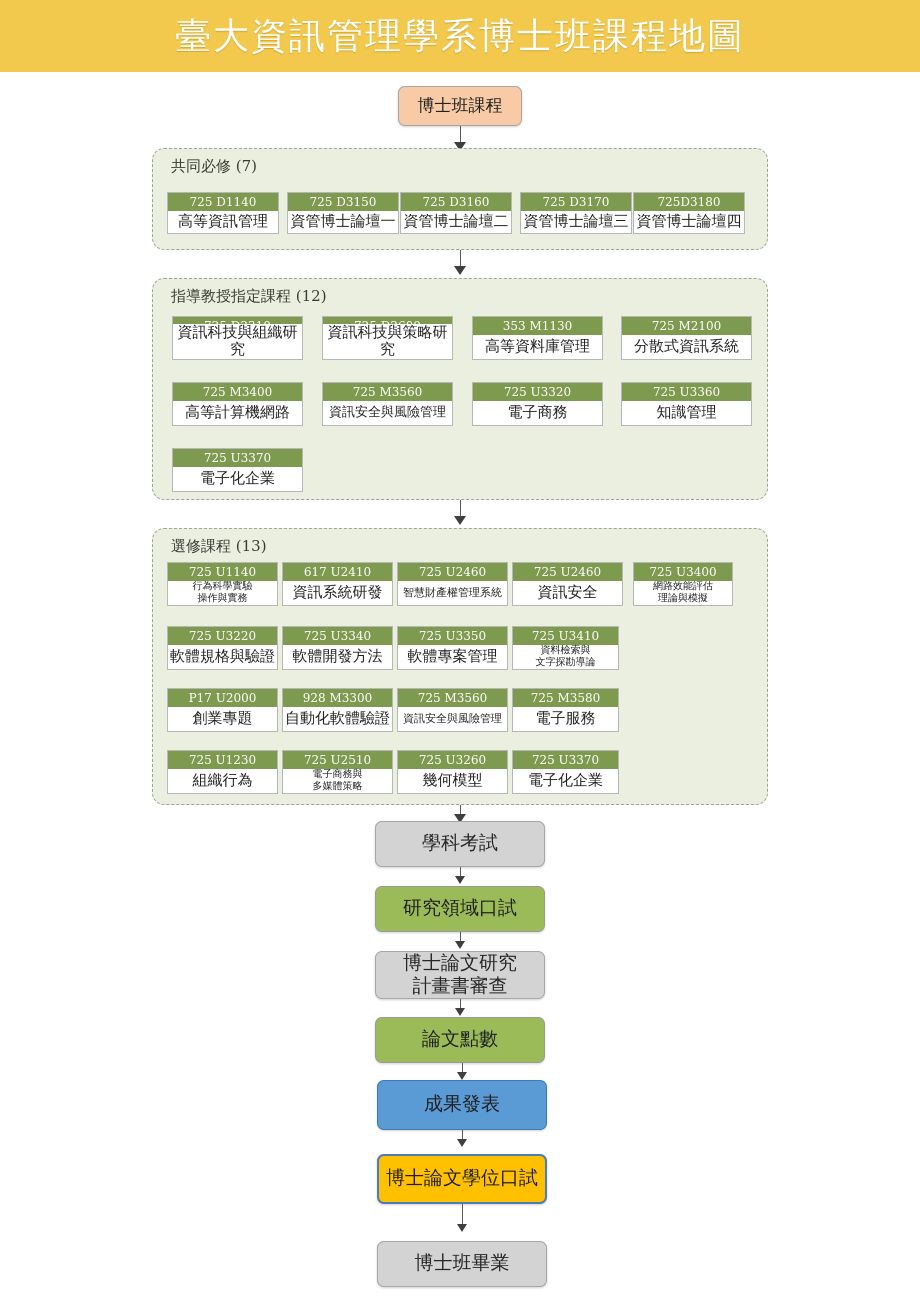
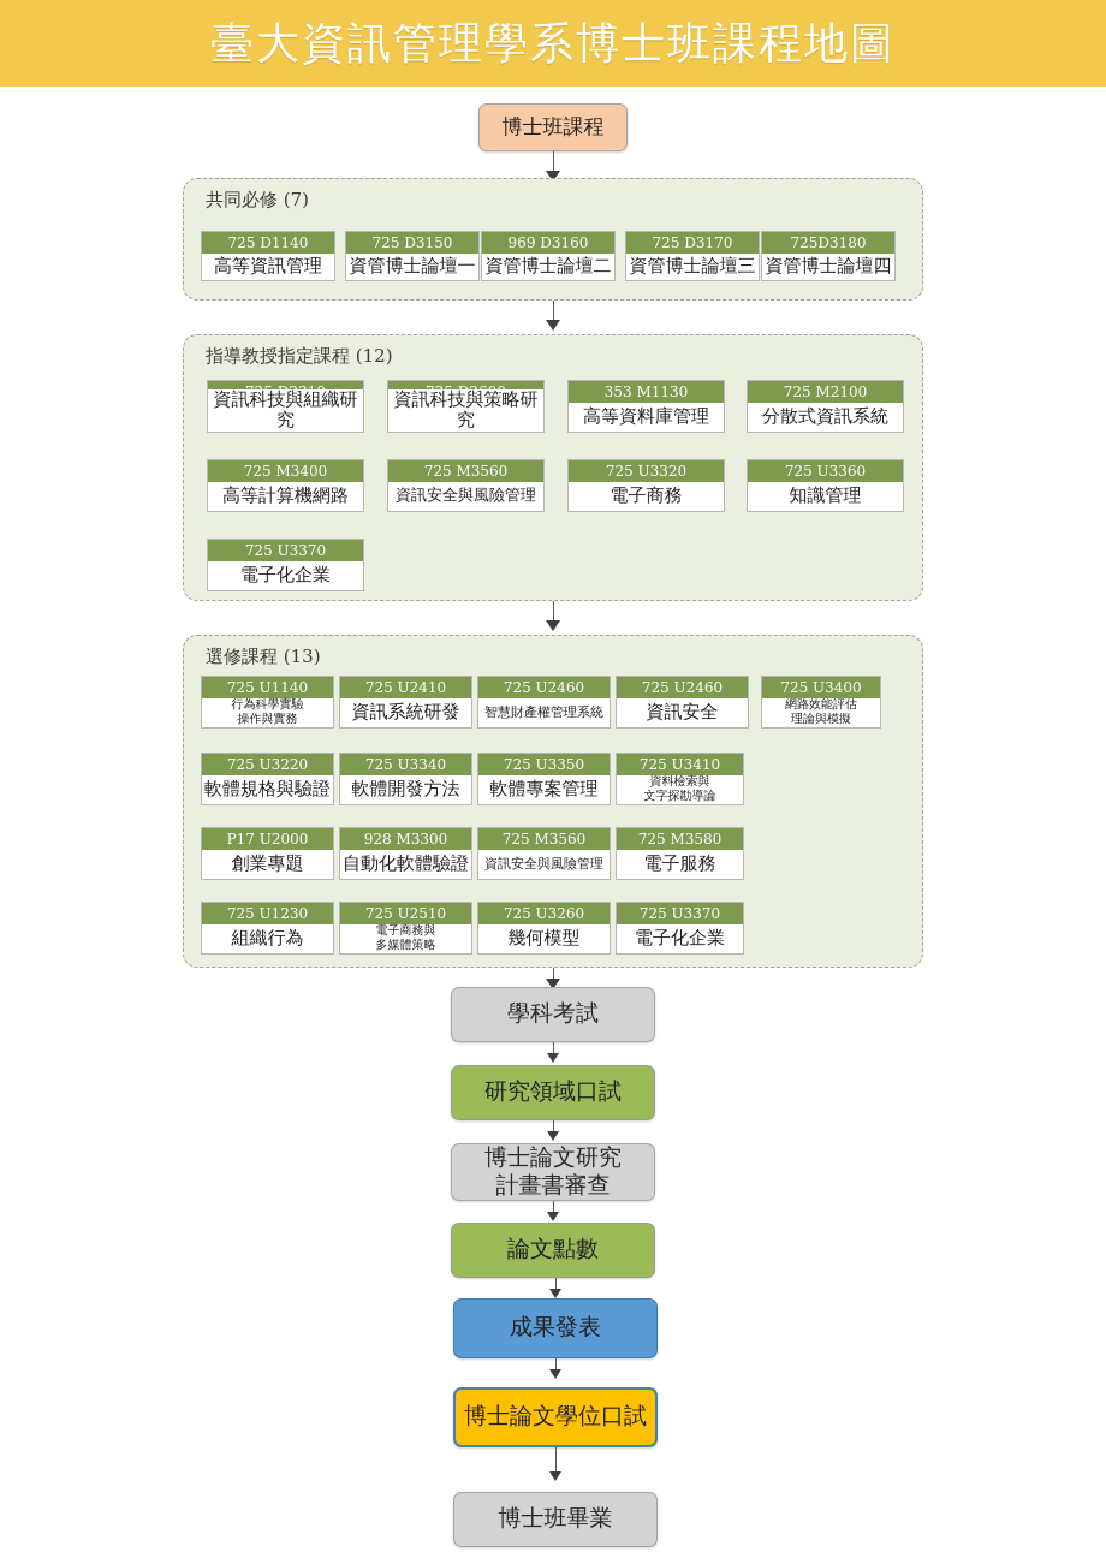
  臺大資訊管理學系博士班課程地圖
  博士班課程
  共同必修 (7)
  725 D1140
  高等資訊管理
  725 D3150
  資管博士論壇一
- 725 D3160
+ 969 D3160
  資管博士論壇二
  725 D3170
  資管博士論壇三
  725D3180
  資管博士論壇四
  指導教授指定課程 (12)
  資訊科技與組織研究
  資訊科技與策略研究
  353 M1130
  高等資料庫管理
  725 M2100
  分散式資訊系統
  725 M3400
  高等計算機網路
  725 M3560
  資訊安全與風險管理
  725 U3320
  電子商務
  725 U3360
  知識管理
  725 U3370
  電子化企業
  選修課程 (13)
  725 U1140
  行為科學實驗
  操作與實務
- 617 U2410
+ 725 U2410
  資訊系統研發
  725 U2460
  智慧財產權管理系統
  725 U2460
  資訊安全
  725 U3400
  網路效能評估
  理論與模擬
  725 U3220
  軟體規格與驗證
  725 U3340
  軟體開發方法
  725 U3350
  軟體專案管理
  725 U3410
  資料檢索與
  文字探勘導論
  P17 U2000
  創業專題
  928 M3300
  自動化軟體驗證
  725 M3560
  資訊安全與風險管理
  725 M3580
  電子服務
  725 U1230
  組織行為
  725 U2510
  電子商務與
  多媒體策略
  725 U3260
  幾何模型
  725 U3370
  電子化企業
  學科考試
  研究領域口試
  博士論文研究
  計畫書審查
  論文點數
  成果發表
  博士論文學位口試
  博士班畢業
